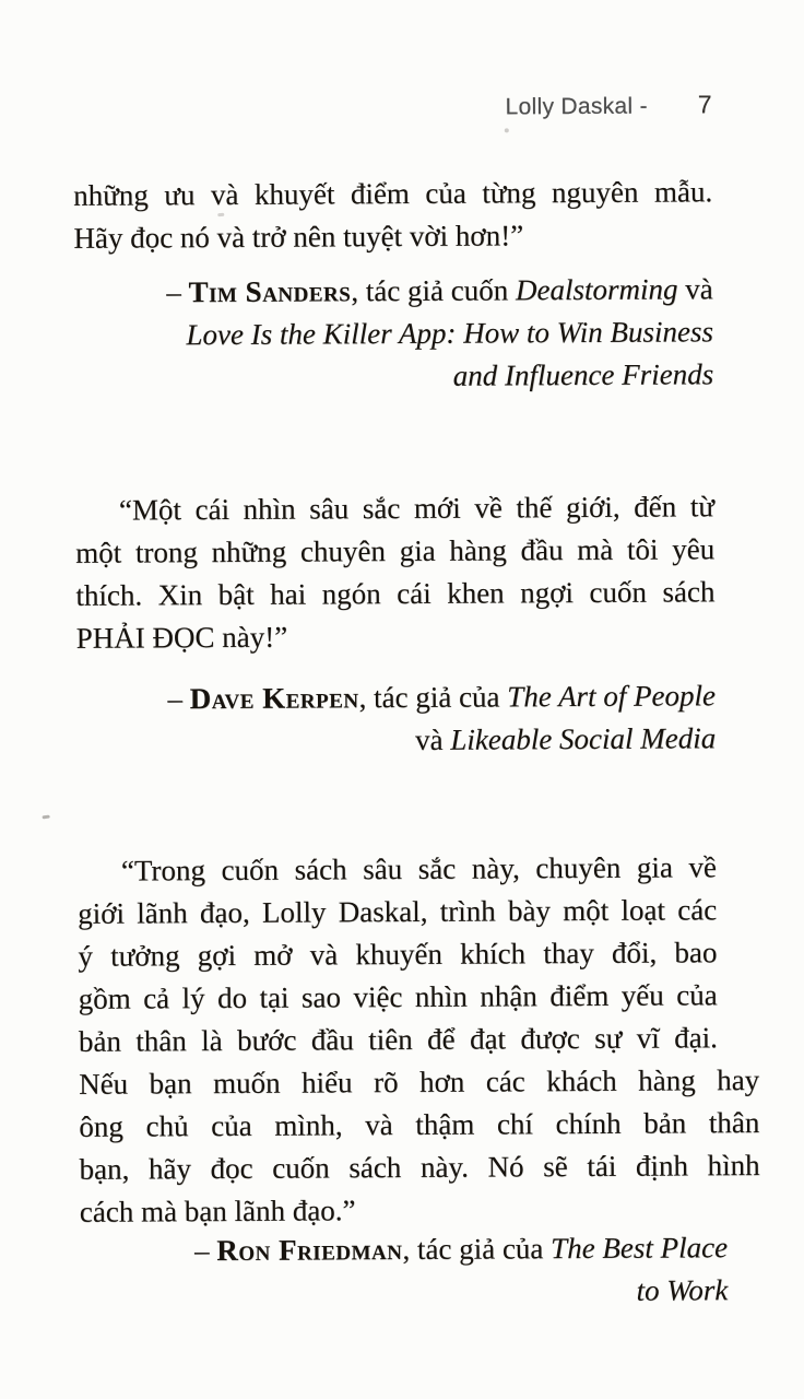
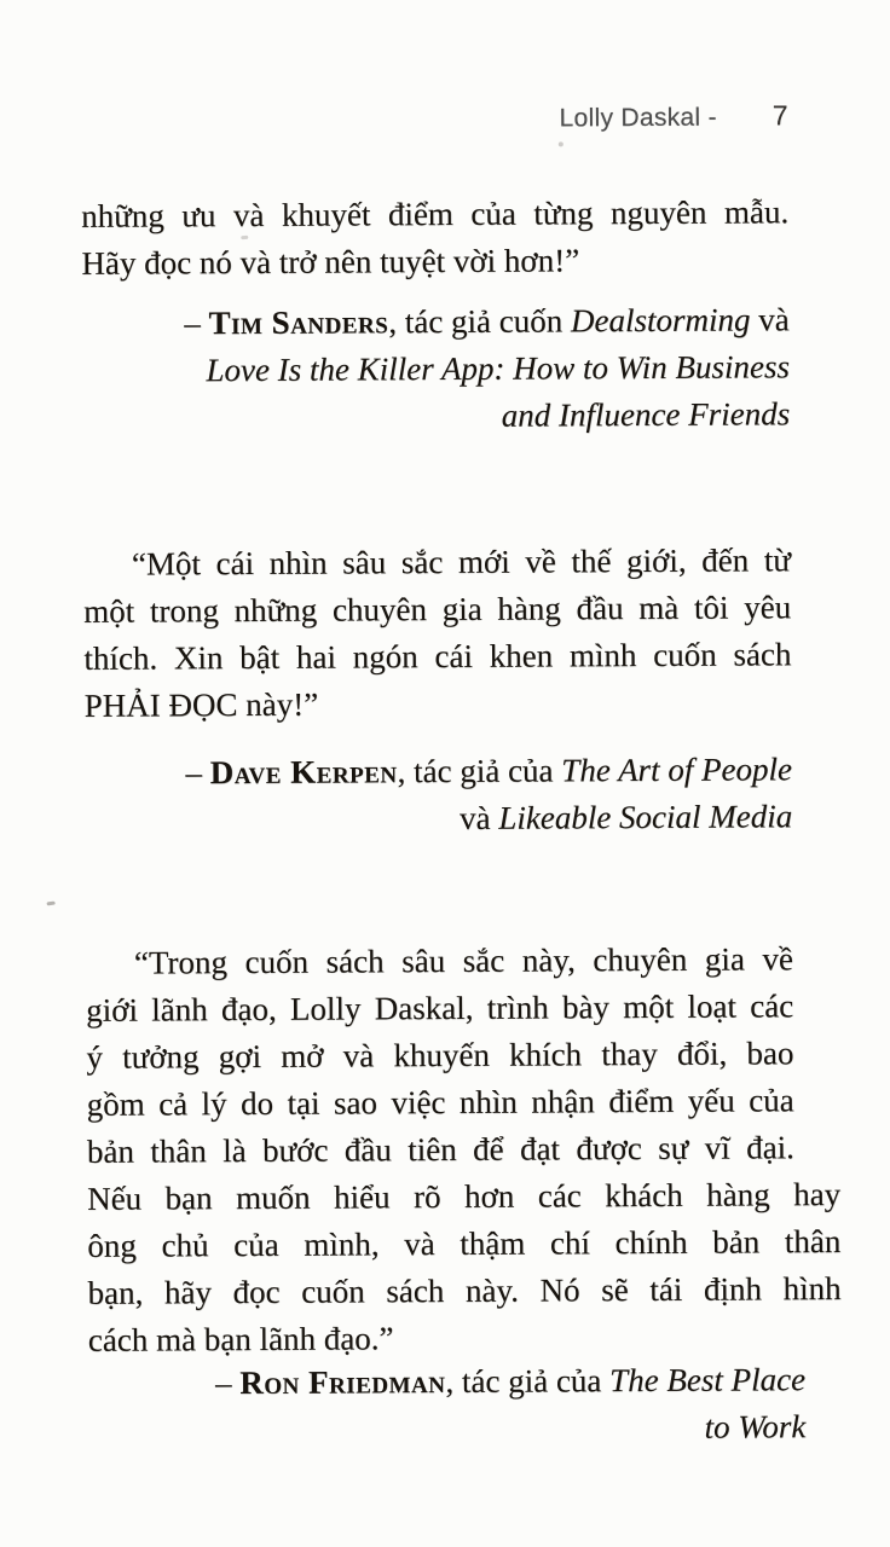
  Lolly Daskal -
  7
  những ưu và khuyết điểm của từng nguyên mẫu.
  Hãy đọc nó và trở nên tuyệt vời hơn!”
  – Tim Sanders, tác giả cuốn Dealstorming và
  Love Is the Killer App: How to Win Business
  and Influence Friends
  “Một cái nhìn sâu sắc mới về thế giới, đến từ
  một trong những chuyên gia hàng đầu mà tôi yêu
- thích. Xin bật hai ngón cái khen ngợi cuốn sách
+ thích. Xin bật hai ngón cái khen mình cuốn sách
  PHẢI ĐỌC này!”
  – Dave Kerpen, tác giả của The Art of People
  và Likeable Social Media
  “Trong cuốn sách sâu sắc này, chuyên gia về
  giới lãnh đạo, Lolly Daskal, trình bày một loạt các
  ý tưởng gợi mở và khuyến khích thay đổi, bao
  gồm cả lý do tại sao việc nhìn nhận điểm yếu của
  bản thân là bước đầu tiên để đạt được sự vĩ đại.
  Nếu bạn muốn hiểu rõ hơn các khách hàng hay
  ông chủ của mình, và thậm chí chính bản thân
  bạn, hãy đọc cuốn sách này. Nó sẽ tái định hình
  cách mà bạn lãnh đạo.”
  – Ron Friedman, tác giả của The Best Place
  to Work
